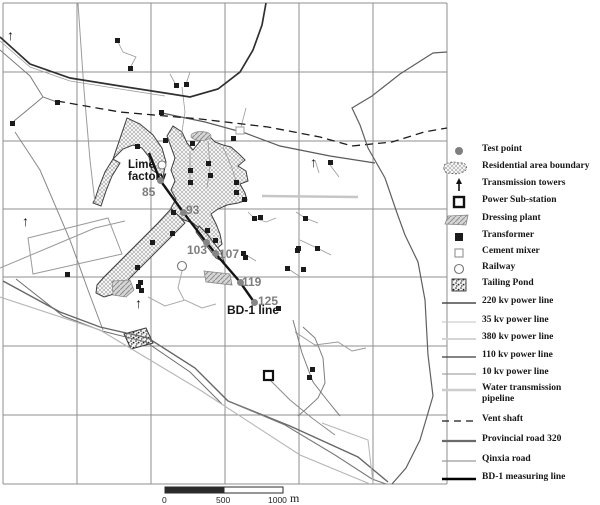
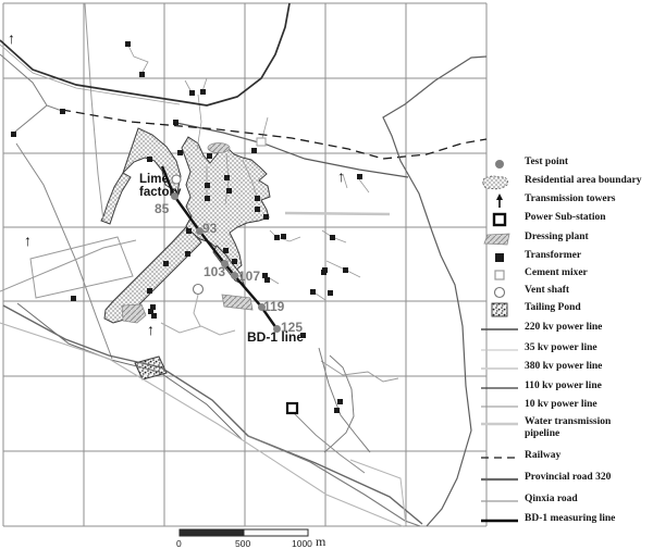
  Lime factoy
  BD-1 lin
  0
  500
  1000
  m
  85
  93
  103
  107
  119
  125
  ↑
  ↑
  ↑
  ↑
  Test point
  Residential area boundary
  Transmission towers
  Power Sub-station
  Dressing plant
  Transformer
  Cement mixer
- Railway
+ Vent shaft
  Tailing Pond
  220 kv power line
  35 kv power line
  380 kv power line
  110 kv power line
  10 kv power line
  Water transmission pipeline
- Vent shaft
+ Railway
  Provincial road 320
  Qinxia road
  BD-1 measuring line
